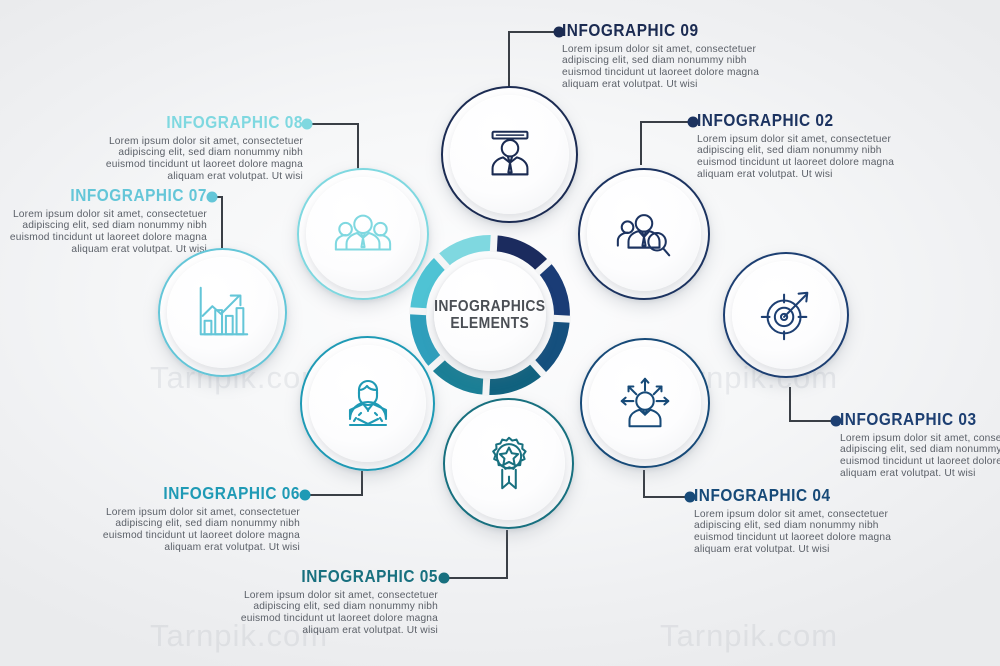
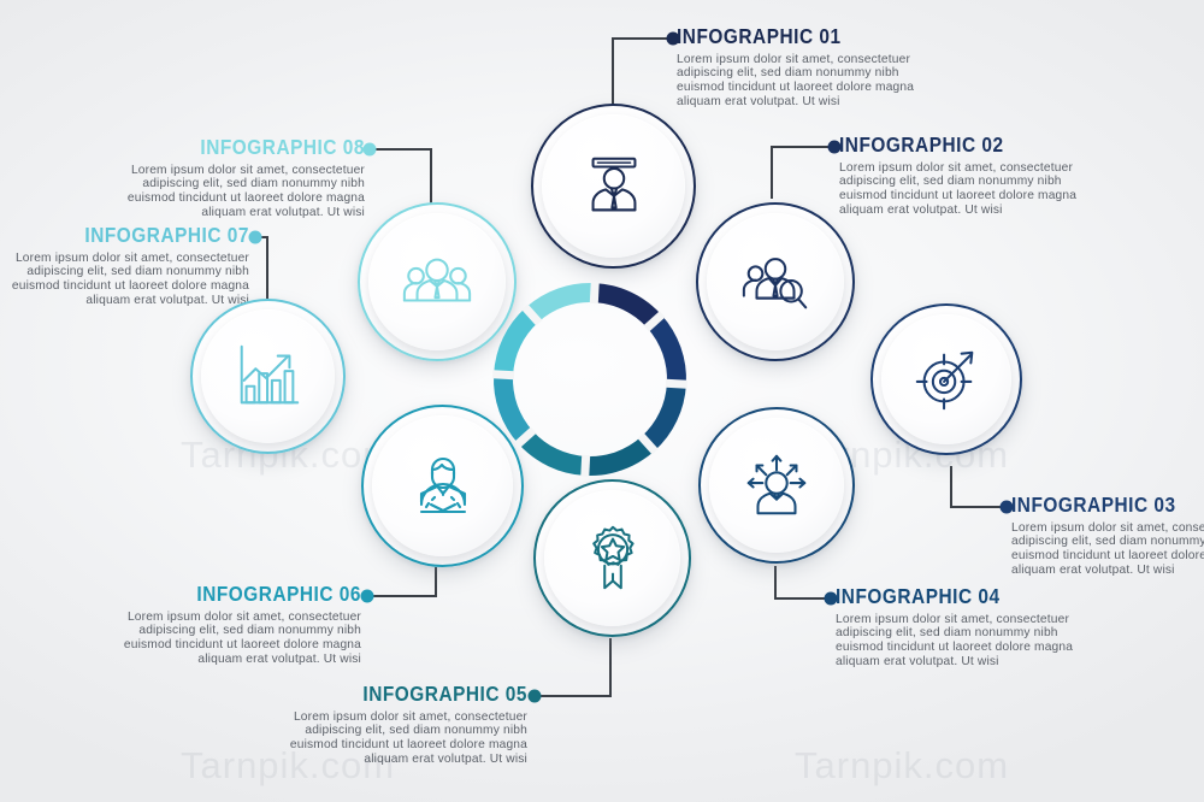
  Tarnpik.co
  Tarnpik.com
- INFOGRAPHIC 09
+ INFOGRAPHIC 01
  Lorem ipsum dolor sit amet, consectetuer adipiscing elit, sed diam nonummy nibh euismod tincidunt ut laoreet dolore magna aliquam erat volutpat. Ut wisi
  INFOGRAPHIC 02
  Lorem ipsum dolor sit amet, consectetuer adipiscing elit, sed diam nonummy nibh euismod tincidunt ut laoreet dolore magna aliquam erat volutpat. Ut wisi
  INFOGRAPHIC 03
  Lorem ipsum dolor sit amet, conse adipiscing elit, sed diam nonummy euismod tincidunt ut laoreet dolore aliquam erat volutpat. Ut wisi
  INFOGRAPHIC 04
  Lorem ipsum dolor sit amet, consectetuer adipiscing elit, sed diam nonummy nibh euismod tincidunt ut laoreet dolore magna aliquam erat volutpat. Ut wisi
  INFOGRAPHIC 05
  Lorem ipsum dolor sit amet, consectetuer adipiscing elit, sed diam nonummy nibh euismod tincidunt ut laoreet dolore magna aliquam erat volutpat. Ut wisi
  INFOGRAPHIC 06
  Lorem ipsum dolor sit amet, consectetuer adipiscing elit, sed diam nonummy nibh euismod tincidunt ut laoreet dolore magna aliquam erat volutpat. Ut wisi
  INFOGRAPHIC 07
  Lorem ipsum dolor sit amet, consectetuer adipiscing elit, sed diam nonummy nibh euismod tincidunt ut laoreet dolore magna aliquam erat volutpat. Ut wis
  INFOGRAPHIC 08
  Lorem ipsum dolor sit amet, consectetuer adipiscing elit, sed diam nonummy nibh euismod tincidunt ut laoreet dolore magna aliquam erat volutpat. Ut wisi
- INFOGRAPHICS
- ELEMENTS
